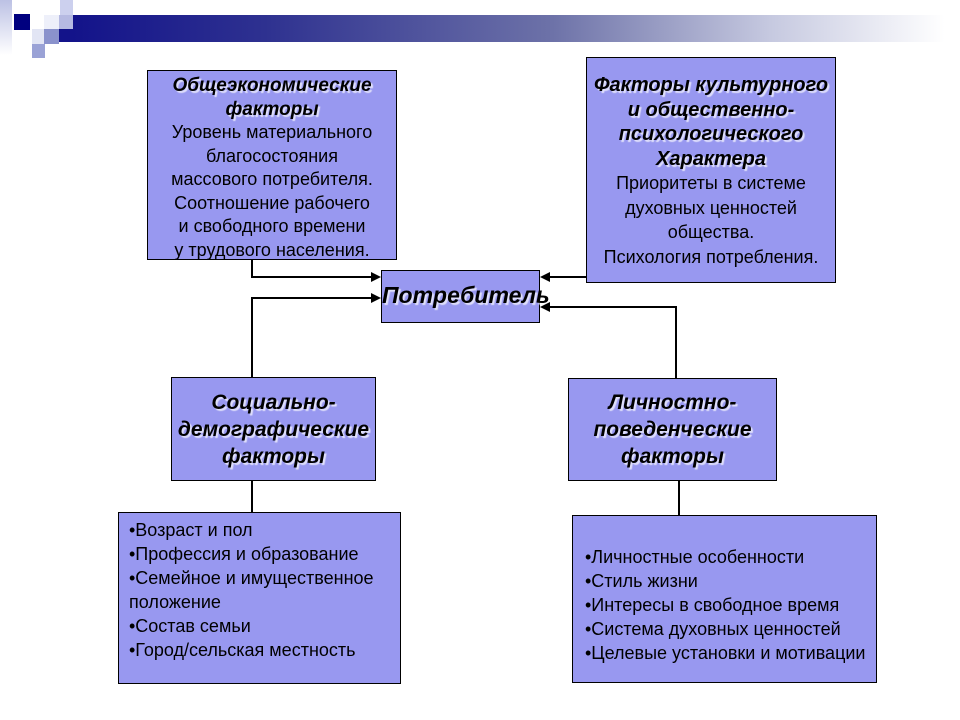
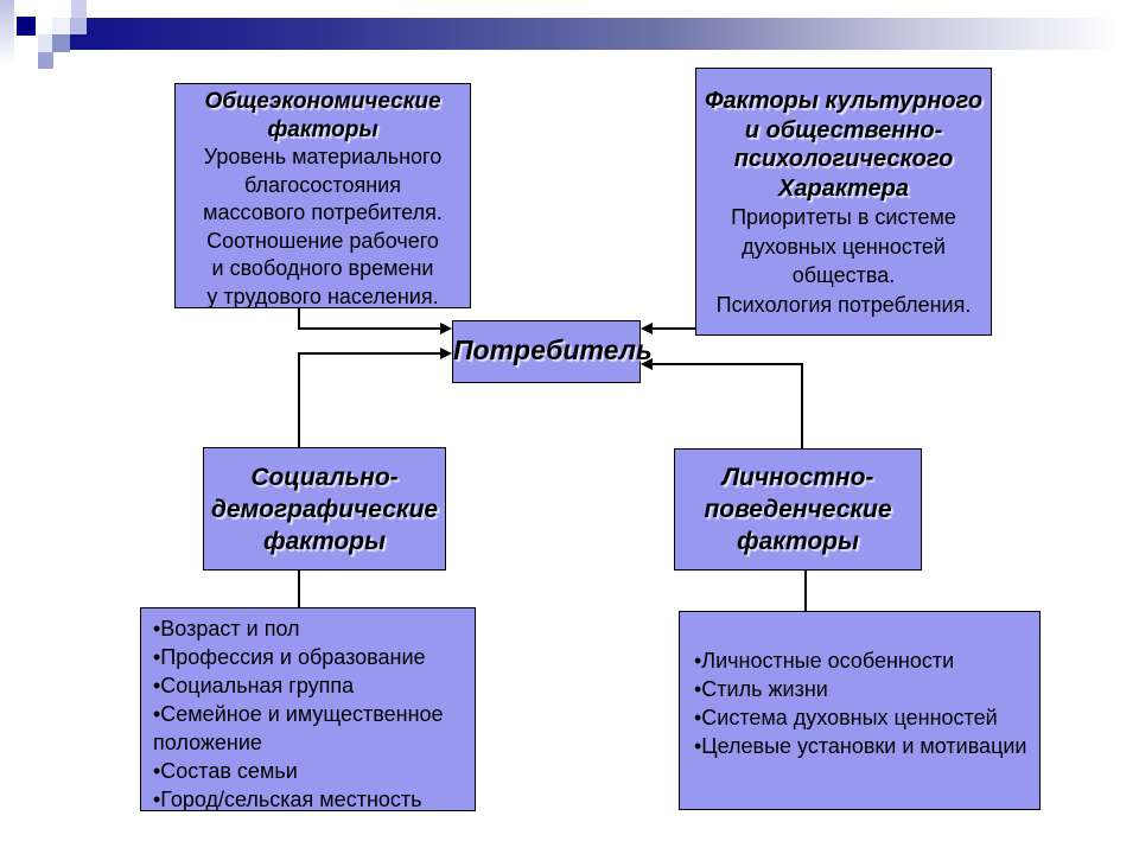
  Общеэкономические
  факторы
  Уровень материального
  благосостояния
  массового потребителя.
  Соотношение рабочего
  и свободного времени
  у трудового населения.
  Факторы культурного
  и общественно-
  психологического
  Характера
  Приоритеты в системе
  духовных ценностей
  общества.
  Психология потребления.
  Потребитель
  Социально-
  демографические
  факторы
  Личностно-
  поведенческие
  факторы
  •Возраст и пол
  •Профессия и образование
+ •Социальная группа
  •Семейное и имущественное положение
  •Состав семьи
  •Город/сельская местность
  •Личностные особенности
  •Стиль жизни
- •Интересы в свободное время
  •Система духовных ценностей
  •Целевые установки и мотивации
